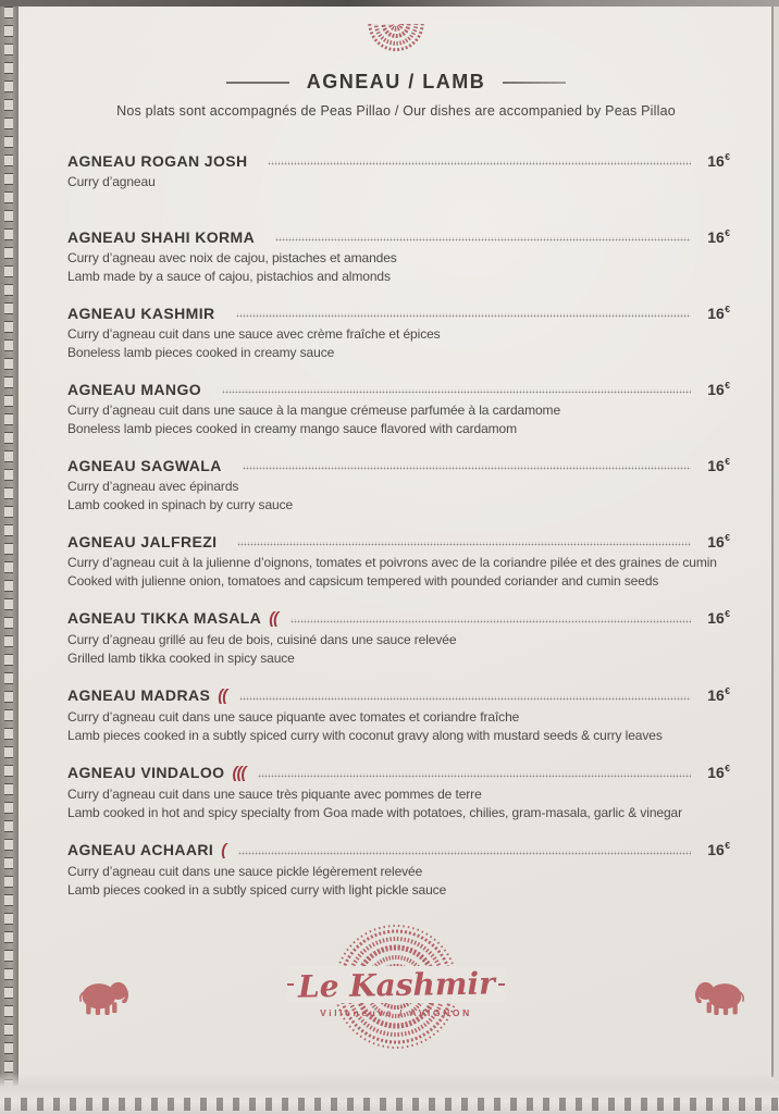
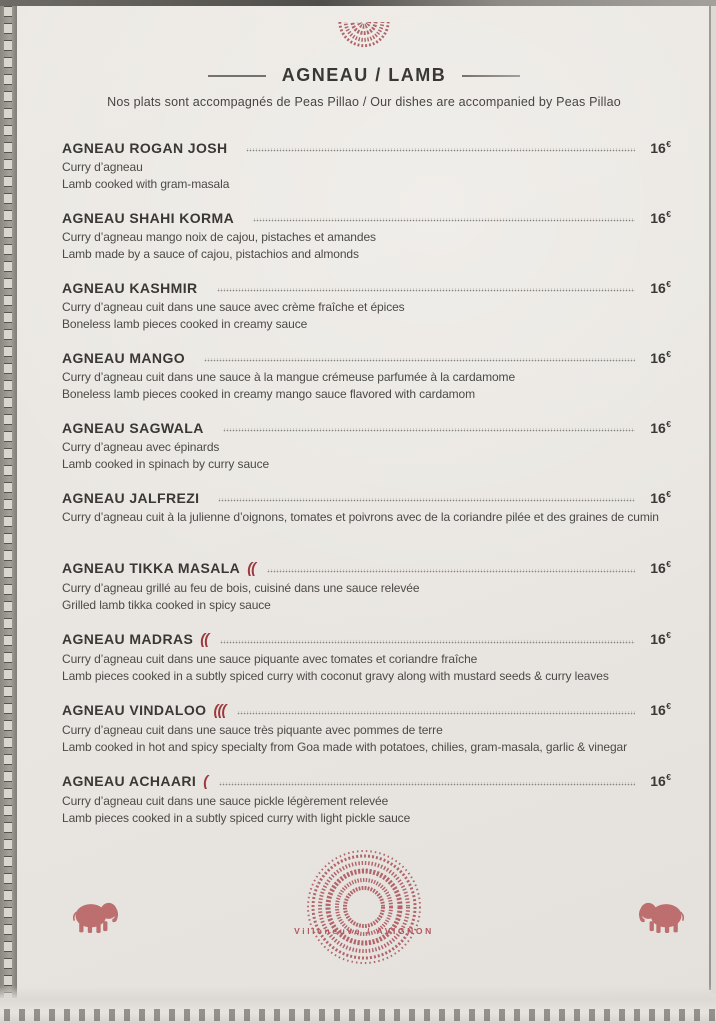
  AGNEAU / LAMB
  Nos plats sont accompagnés de Peas Pillao / Our dishes are accompanied by Peas Pillao
  AGNEAU ROGAN JOSH
  16€
  Curry d’agneau
+ Lamb cooked with gram-masala
  AGNEAU SHAHI KORMA
  16€
- Curry d’agneau avec noix de cajou, pistaches et amandes
+ Curry d’agneau mango noix de cajou, pistaches et amandes
  Lamb made by a sauce of cajou, pistachios and almonds
  AGNEAU KASHMIR
  16€
  Curry d’agneau cuit dans une sauce avec crème fraîche et épices
  Boneless lamb pieces cooked in creamy sauce
  AGNEAU MANGO
  16€
  Curry d’agneau cuit dans une sauce à la mangue crémeuse parfumée à la cardamome
  Boneless lamb pieces cooked in creamy mango sauce flavored with cardamom
  AGNEAU SAGWALA
  16€
  Curry d’agneau avec épinards
  Lamb cooked in spinach by curry sauce
  AGNEAU JALFREZI
  16€
  Curry d’agneau cuit à la julienne d’oignons, tomates et poivrons avec de la coriandre pilée et des graines de cumin
- Cooked with julienne onion, tomatoes and capsicum tempered with pounded coriander and cumin seeds
  AGNEAU TIKKA MASALA
  ((
  16€
  Curry d’agneau grillé au feu de bois, cuisiné dans une sauce relevée
  Grilled lamb tikka cooked in spicy sauce
  AGNEAU MADRAS
  ((
  16€
  Curry d’agneau cuit dans une sauce piquante avec tomates et coriandre fraîche
  Lamb pieces cooked in a subtly spiced curry with coconut gravy along with mustard seeds & curry leaves
  AGNEAU VINDALOO
  (((
  16€
  Curry d’agneau cuit dans une sauce très piquante avec pommes de terre
  Lamb cooked in hot and spicy specialty from Goa made with potatoes, chilies, gram-masala, garlic & vinegar
  AGNEAU ACHAARI
  (
  16€
  Curry d’agneau cuit dans une sauce pickle légèrement relevée
  Lamb pieces cooked in a subtly spiced curry with light pickle sauce
- Le Kashmir
  Villeneuve / AVIGNON
